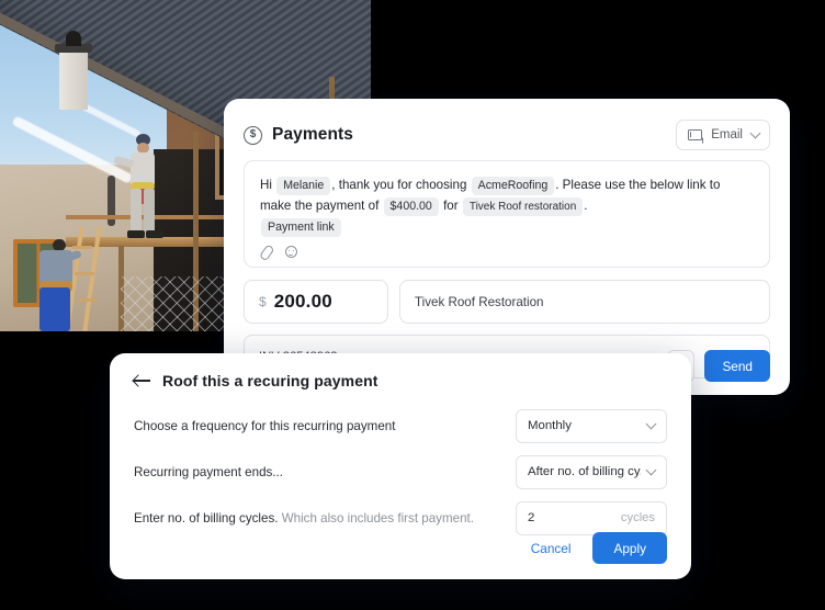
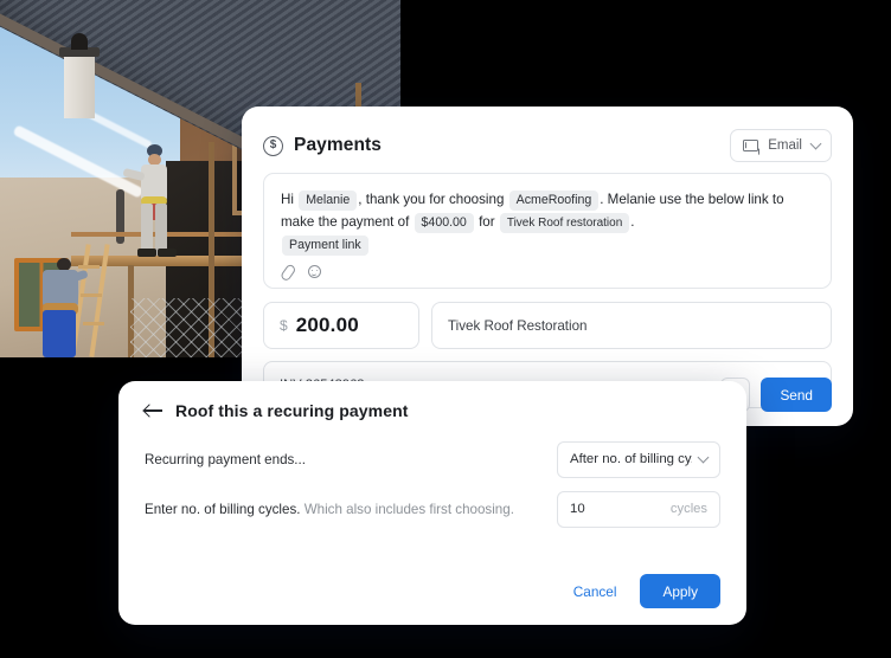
  $
  Payments
  Email
- Hi Melanie , thank you for choosing AcmeRoofing . Please use the below link to make the payment of $400.00 for Tivek Roof restoration .
+ Hi Melanie , thank you for choosing AcmeRoofing . Melanie use the below link to make the payment of $400.00 for Tivek Roof restoration .
  Payment link
  $
  200.00
  Tivek Roof Restoration
  Send
  Roof this a recuring payment
- Choose a frequency for this recurring payment
- Monthly
  Recurring payment ends...
  After no. of billing cy
- Enter no. of billing cycles. Which also includes first payment.
+ Enter no. of billing cycles. Which also includes first choosing.
- 2
+ 10
  cycles
  Cancel
  Apply
